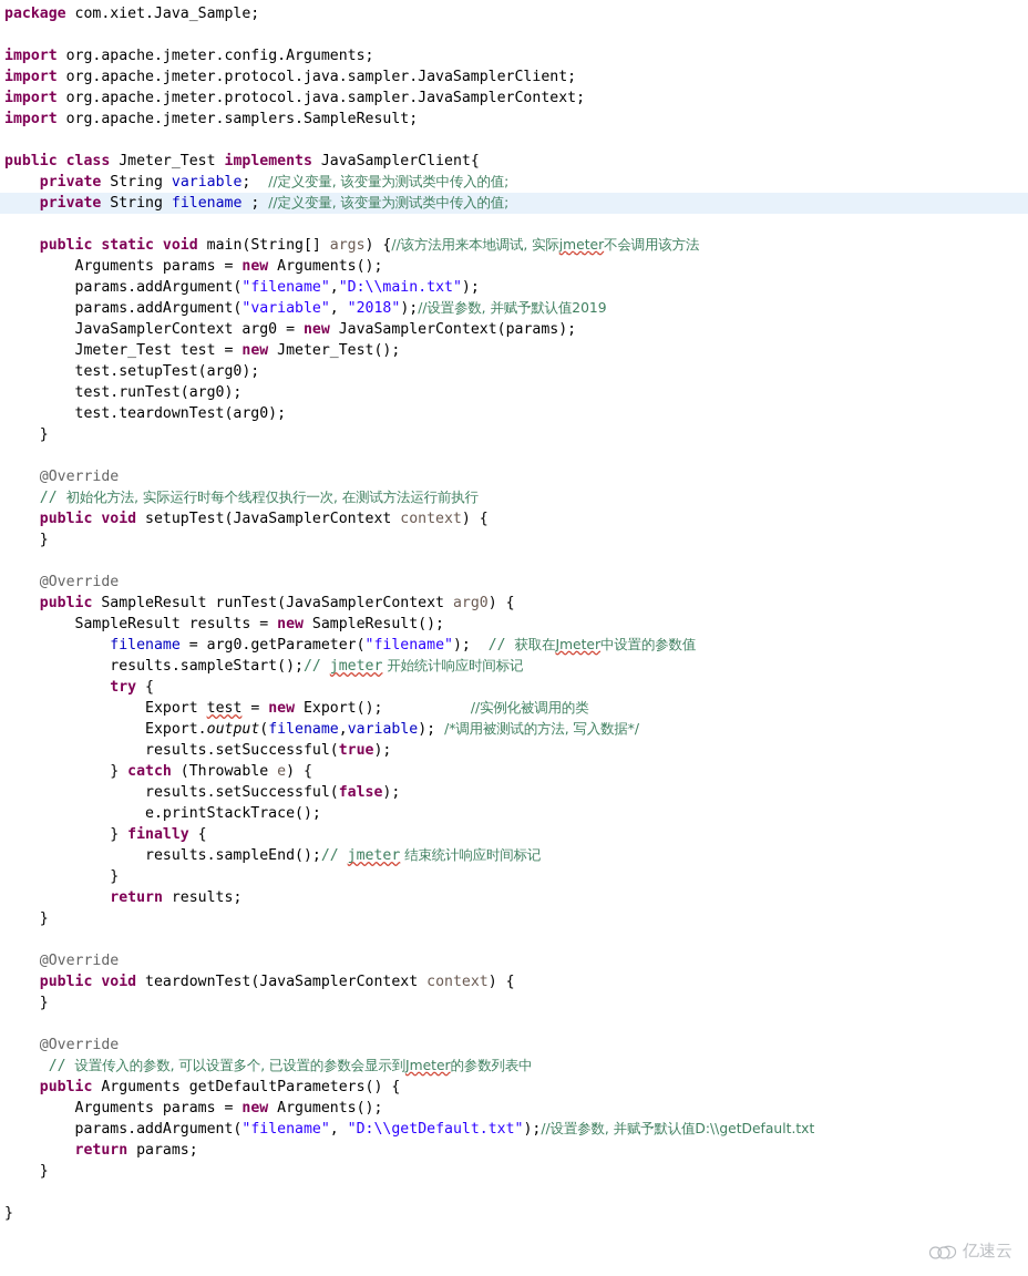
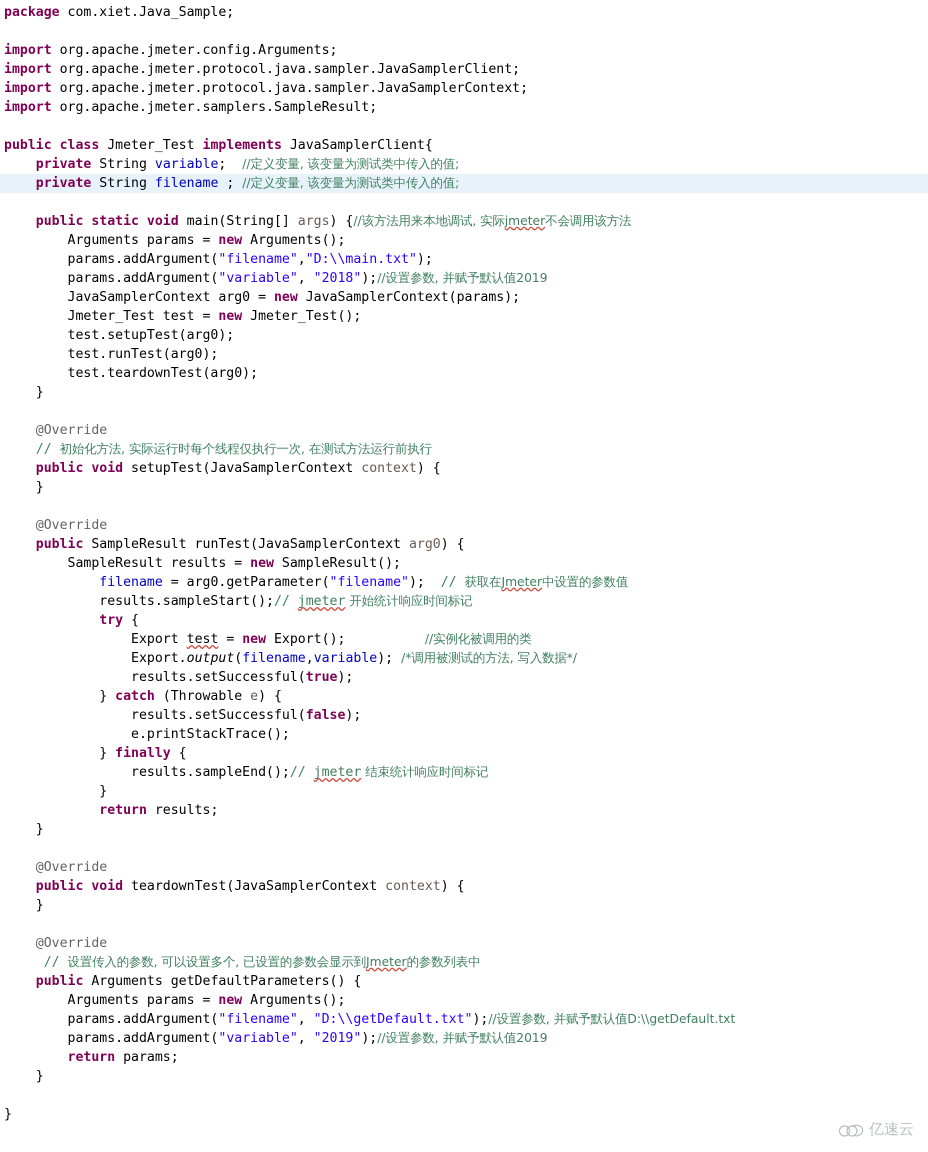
  package com.xiet.Java_Sample;
  import org.apache.jmeter.config.Arguments;
  import org.apache.jmeter.protocol.java.sampler.JavaSamplerClient;
  import org.apache.jmeter.protocol.java.sampler.JavaSamplerContext;
  import org.apache.jmeter.samplers.SampleResult;
  public class Jmeter_Test implements JavaSamplerClient{
  private String variable; //定义变量, 该变量为测试类中传入的值;
  private String filename ; //定义变量, 该变量为测试类中传入的值;
  public static void main(String[] args) {//该方法用来本地调试, 实际jmeter不会调用该方法
  Arguments params = new Arguments();
  params.addArgument("filename","D:\\main.txt");
  params.addArgument("variable", "2018");//设置参数, 并赋予默认值2019
  JavaSamplerContext arg0 = new JavaSamplerContext(params);
  Jmeter_Test test = new Jmeter_Test();
  test.setupTest(arg0);
  test.runTest(arg0);
  test.teardownTest(arg0);
  }
  @Override
  // 初始化方法, 实际运行时每个线程仅执行一次, 在测试方法运行前执行
  public void setupTest(JavaSamplerContext context) {
  }
  @Override
  public SampleResult runTest(JavaSamplerContext arg0) {
  SampleResult results = new SampleResult();
  filename = arg0.getParameter("filename"); // 获取在Jmeter中设置的参数值
  results.sampleStart();// jmeter 开始统计响应时间标记
  try {
  Export test = new Export(); //实例化被调用的类
  Export.output(filename,variable); /*调用被测试的方法, 写入数据*/
  results.setSuccessful(true);
  } catch (Throwable e) {
  results.setSuccessful(false);
  e.printStackTrace();
  } finally {
  results.sampleEnd();// jmeter 结束统计响应时间标记
  }
  return results;
  }
  @Override
  public void teardownTest(JavaSamplerContext context) {
  }
  @Override
  // 设置传入的参数, 可以设置多个, 已设置的参数会显示到Jmeter的参数列表中
  public Arguments getDefaultParameters() {
  Arguments params = new Arguments();
  params.addArgument("filename", "D:\\getDefault.txt");//设置参数, 并赋予默认值D:\\getDefault.txt
+ params.addArgument("variable", "2019");//设置参数, 并赋予默认值2019
  return params;
  }
  }
  亿速云
